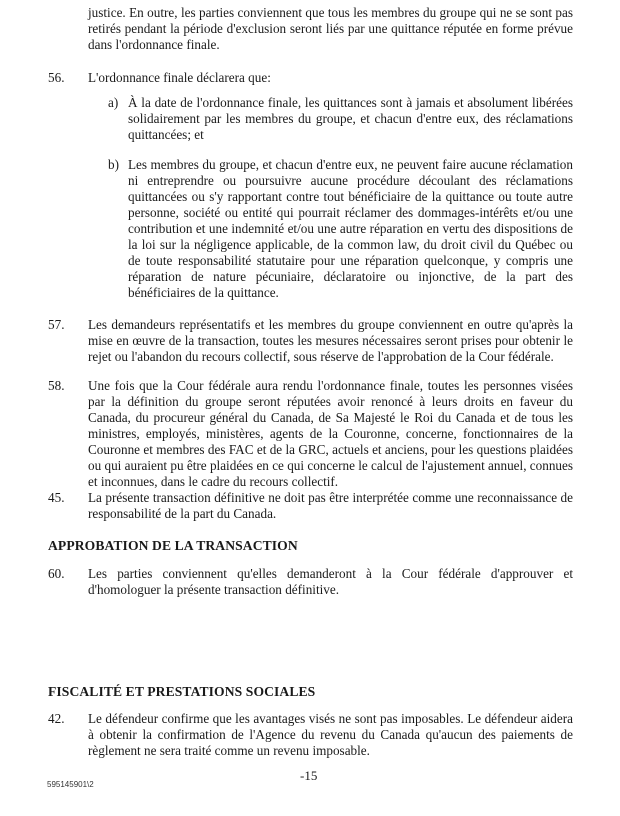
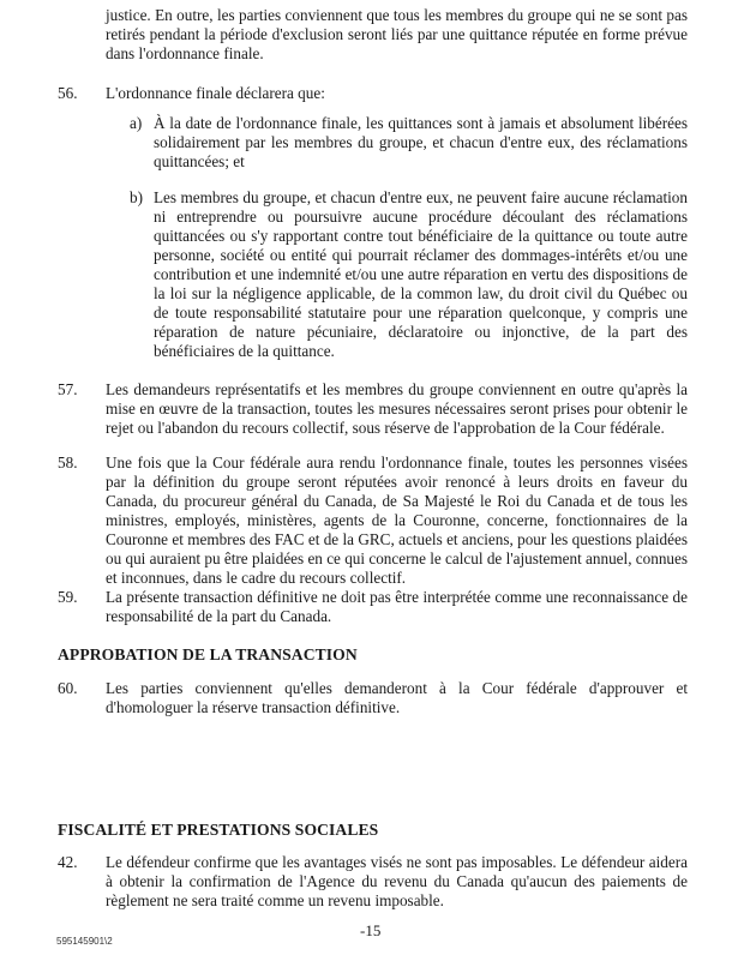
  justice. En outre, les parties conviennent que tous les membres du groupe qui ne se sont pas retirés pendant la période d'exclusion seront liés par une quittance réputée en forme prévue dans l'ordonnance finale.
  56.
  L'ordonnance finale déclarera que:
  a)
  À la date de l'ordonnance finale, les quittances sont à jamais et absolument libérées solidairement par les membres du groupe, et chacun d'entre eux, des réclamations quittancées; et
  b)
  Les membres du groupe, et chacun d'entre eux, ne peuvent faire aucune réclamation ni entreprendre ou poursuivre aucune procédure découlant des réclamations quittancées ou s'y rapportant contre tout bénéficiaire de la quittance ou toute autre personne, société ou entité qui pourrait réclamer des dommages-intérêts et/ou une contribution et une indemnité et/ou une autre réparation en vertu des dispositions de la loi sur la négligence applicable, de la common law, du droit civil du Québec ou de toute responsabilité statutaire pour une réparation quelconque, y compris une réparation de nature pécuniaire, déclaratoire ou injonctive, de la part des bénéficiaires de la quittance.
  57.
  Les demandeurs représentatifs et les membres du groupe conviennent en outre qu'après la mise en œuvre de la transaction, toutes les mesures nécessaires seront prises pour obtenir le rejet ou l'abandon du recours collectif, sous réserve de l'approbation de la Cour fédérale.
  58.
  Une fois que la Cour fédérale aura rendu l'ordonnance finale, toutes les personnes visées par la définition du groupe seront réputées avoir renoncé à leurs droits en faveur du Canada, du procureur général du Canada, de Sa Majesté le Roi du Canada et de tous les ministres, employés, ministères, agents de la Couronne, concerne, fonctionnaires de la Couronne et membres des FAC et de la GRC, actuels et anciens, pour les questions plaidées ou qui auraient pu être plaidées en ce qui concerne le calcul de l'ajustement annuel, connues et inconnues, dans le cadre du recours collectif.
- 45.
+ 59.
  La présente transaction définitive ne doit pas être interprétée comme une reconnaissance de responsabilité de la part du Canada.
  APPROBATION DE LA TRANSACTION
  60.
- Les parties conviennent qu'elles demanderont à la Cour fédérale d'approuver et d'homologuer la présente transaction définitive.
+ Les parties conviennent qu'elles demanderont à la Cour fédérale d'approuver et d'homologuer la réserve transaction définitive.
  FISCALITÉ ET PRESTATIONS SOCIALES
  42.
  Le défendeur confirme que les avantages visés ne sont pas imposables. Le défendeur aidera à obtenir la confirmation de l'Agence du revenu du Canada qu'aucun des paiements de règlement ne sera traité comme un revenu imposable.
  -15
  595145901\2
